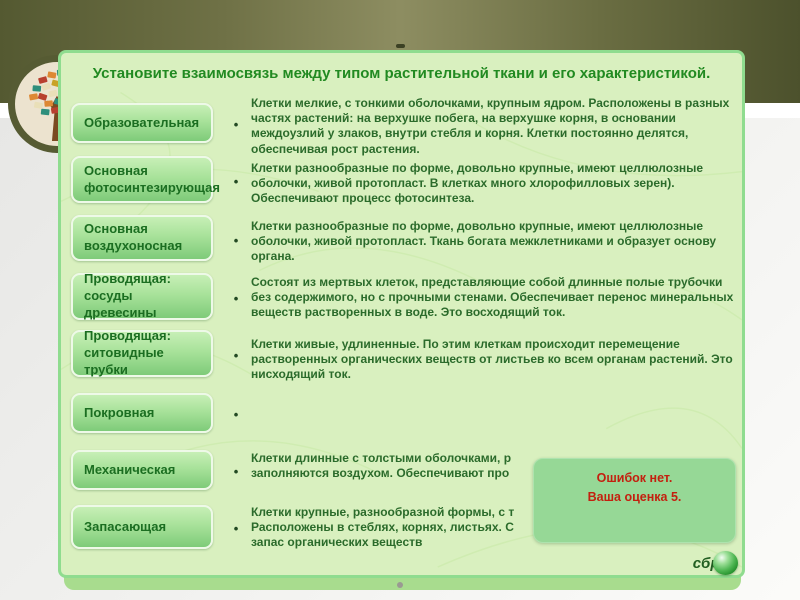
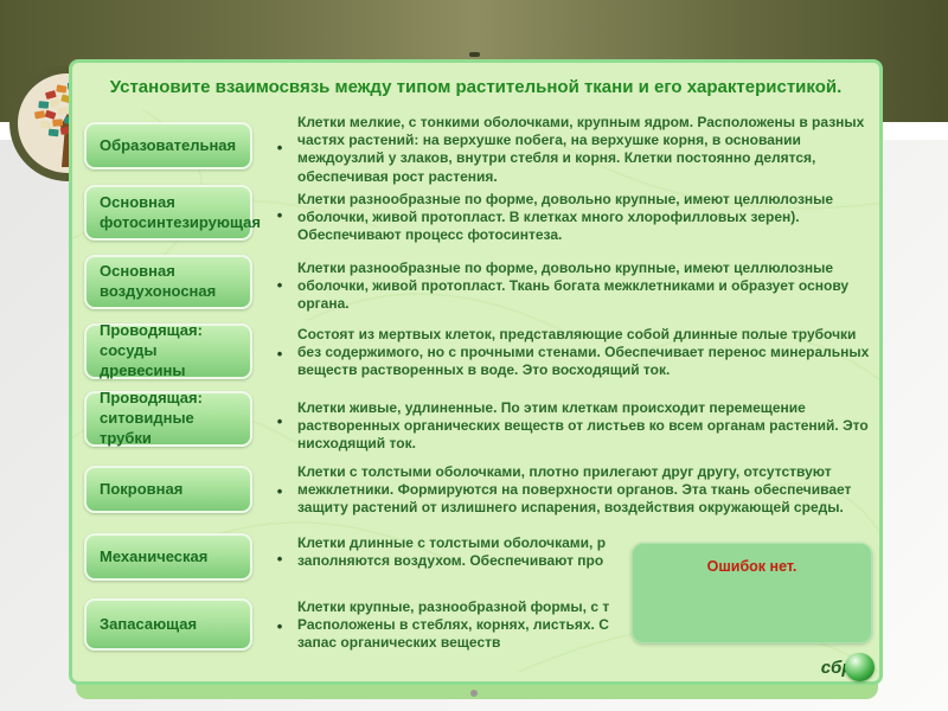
  Установите взаимосвязь между типом растительной ткани и его характеристикой.
  Образовательная
  •
  Клетки мелкие, с тонкими оболочками, крупным ядром. Расположены в разных частях растений: на верхушке побега, на верхушке корня, в основании междоузлий у злаков, внутри стебля и корня. Клетки постоянно делятся, обеспечивая рост растения.
  Основная фотосинтезирующая
  •
  Клетки разнообразные по форме, довольно крупные, имеют целлюлозные оболочки, живой протопласт. В клетках много хлорофилловых зерен). Обеспечивают процесс фотосинтеза.
  Основная воздухоносная
  •
  Клетки разнообразные по форме, довольно крупные, имеют целлюлозные оболочки, живой протопласт. Ткань богата межклетниками и образует основу органа.
  Проводящая: сосуды древесины
  •
  Состоят из мертвых клеток, представляющие собой длинные полые трубочки без содержимого, но с прочными стенами. Обеспечивает перенос минеральных веществ растворенных в воде. Это восходящий ток.
  Проводящая: ситовидные трубки
  •
  Клетки живые, удлиненные. По этим клеткам происходит перемещение растворенных органических веществ от листьев ко всем органам растений. Это нисходящий ток.
  Покровная
  •
+ Клетки с толстыми оболочками, плотно прилегают друг другу, отсутствуют межклетники. Формируются на поверхности органов. Эта ткань обеспечивает защиту растений от излишнего испарения, воздействия окружающей среды.
  Механическая
  •
  Клетки длинные с толстыми оболочками, р
  заполняются воздухом. Обеспечивают про
  Запасающая
  •
  Клетки крупные, разнообразной формы, с т
  Расположены в стеблях, корнях, листьях. С
  запас органических веществ
  Ошибок нет.
- Ваша оценка 5.
